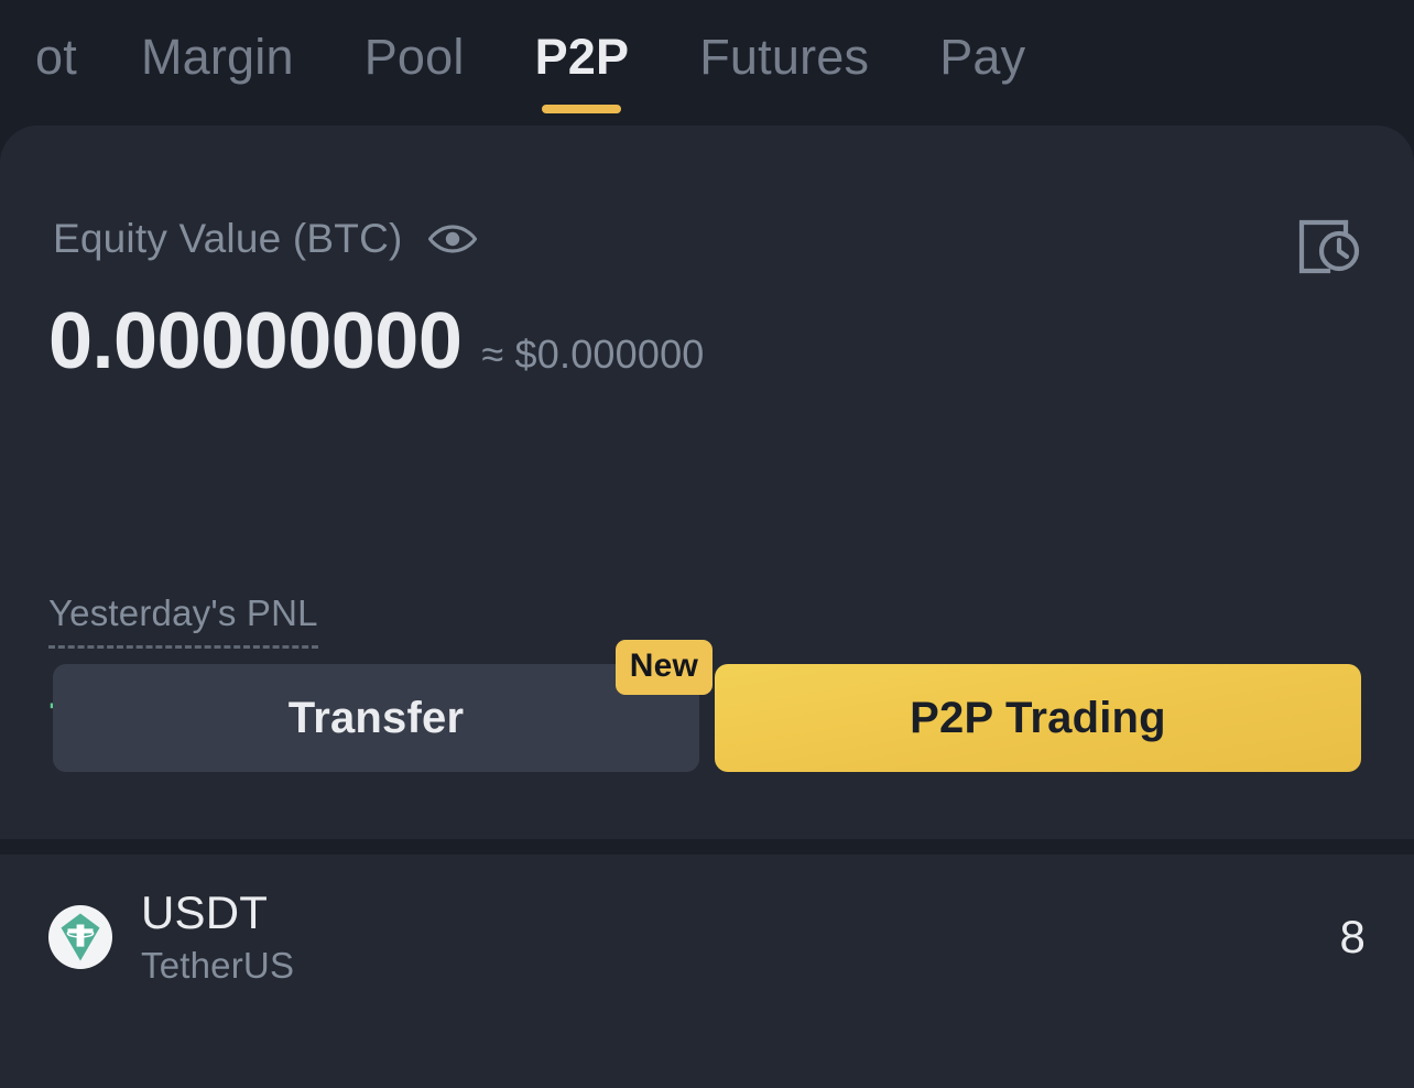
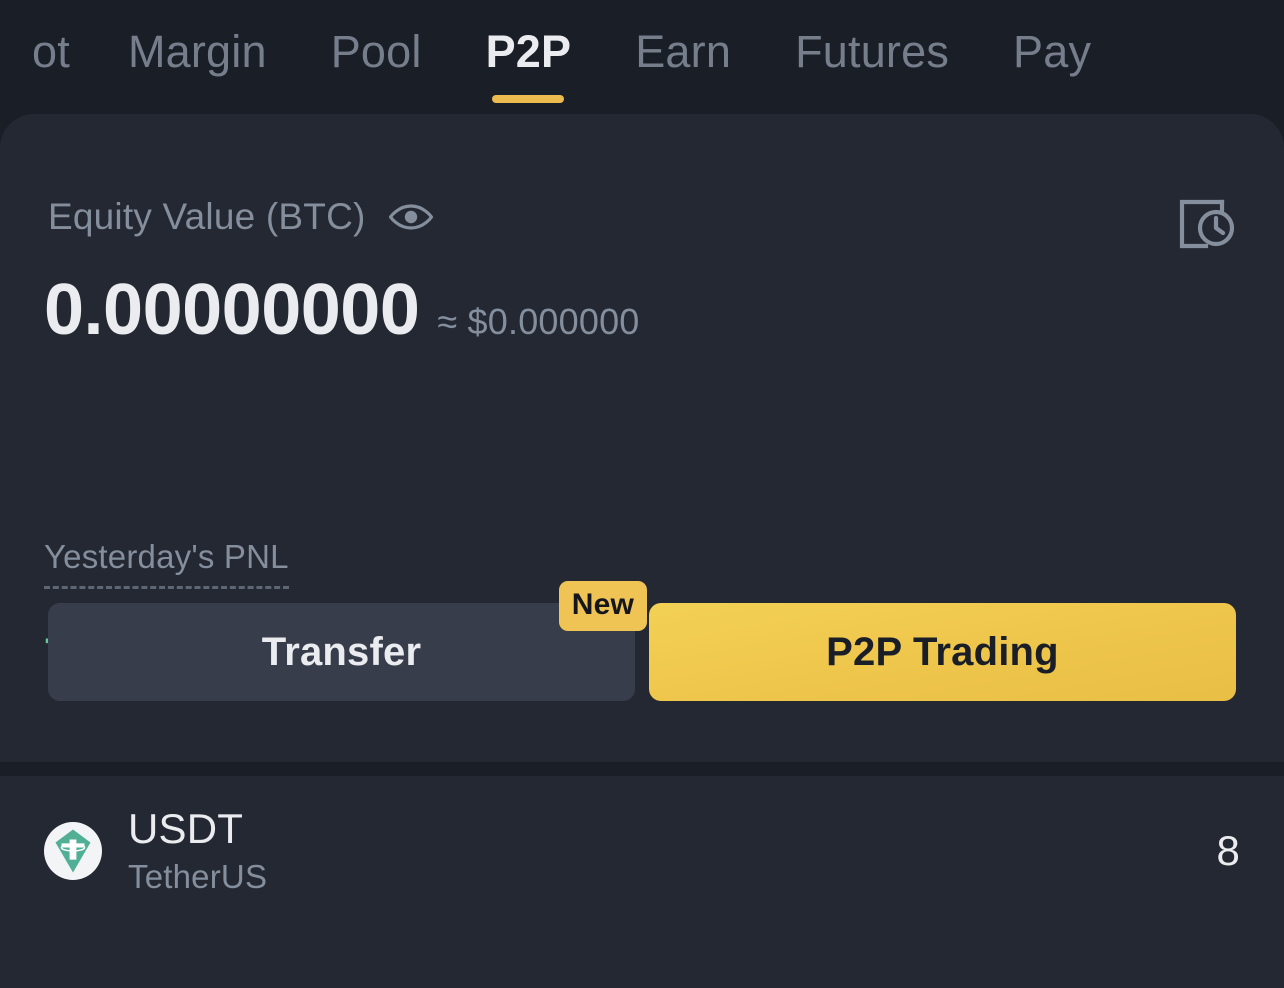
  ot
  Margin
  Pool
  P2P
+ Earn
  Futures
  Pay
  Equity Value (BTC)
  0.00000000
  ≈ $0.000000
  Yesterday's PNL
  Transfer
  New
  P2P Trading
  USDT
  TetherUS
  8
